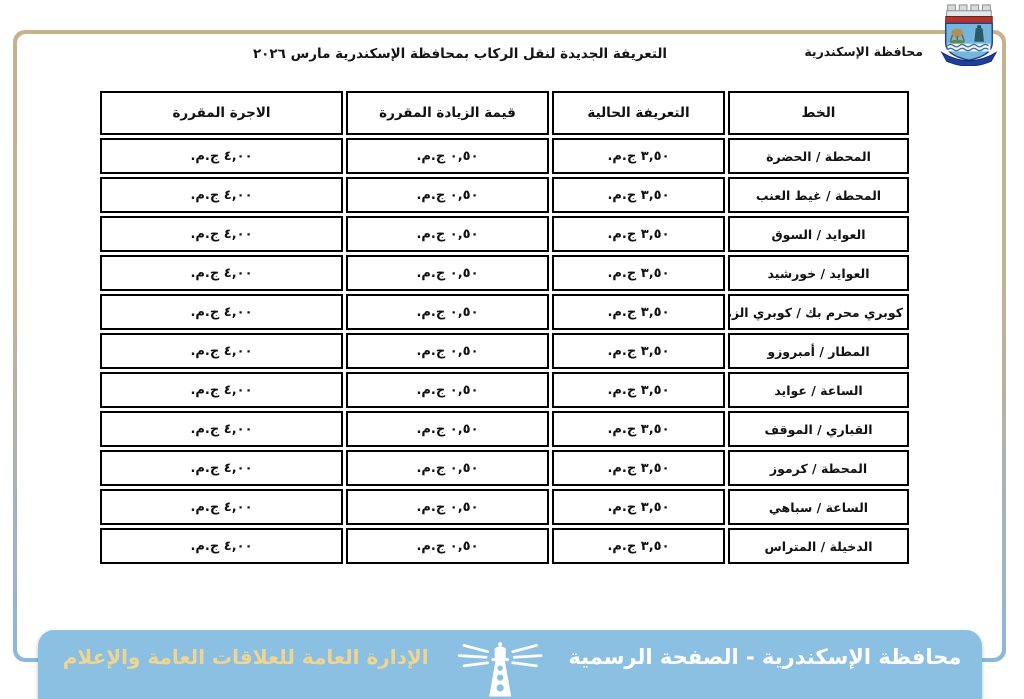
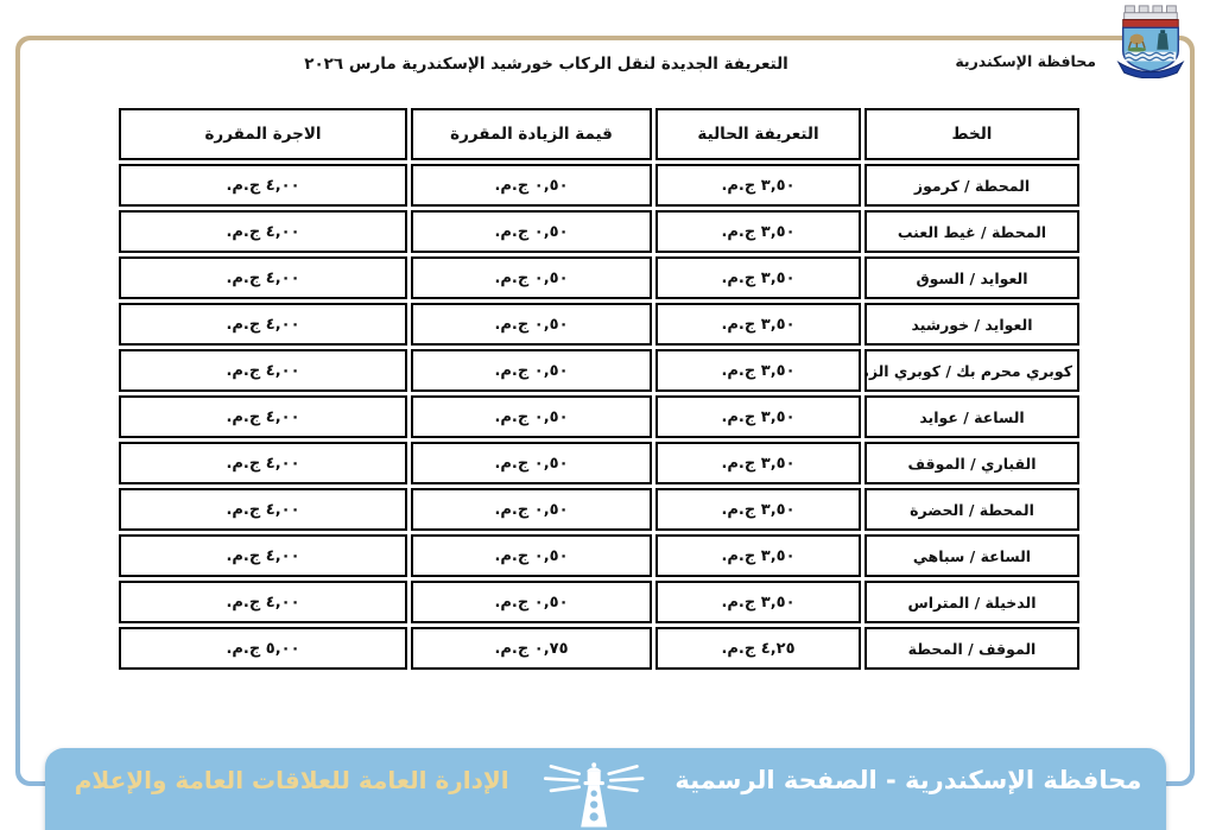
  محافظة الإسكندرية
- التعريفة الجديدة لنقل الركاب بمحافظة الإسكندرية مارس ٢٠٢٦
+ التعريفة الجديدة لنقل الركاب خورشيد الإسكندرية مارس ٢٠٢٦
  الخط	التعريفة الحالية	قيمة الزيادة المقررة	الاجرة المقررة
- المحطة / الحضرة	٣,٥٠ ج.م.	٠,٥٠ ج.م.	٤,٠٠ ج.م.
+ المحطة / كرموز	٣,٥٠ ج.م.	٠,٥٠ ج.م.	٤,٠٠ ج.م.
  المحطة / غيط العنب	٣,٥٠ ج.م.	٠,٥٠ ج.م.	٤,٠٠ ج.م.
  العوايد / السوق	٣,٥٠ ج.م.	٠,٥٠ ج.م.	٤,٠٠ ج.م.
  العوايد / خورشيد	٣,٥٠ ج.م.	٠,٥٠ ج.م.	٤,٠٠ ج.م.
  كوبري محرم بك / كوبري الزه	٣,٥٠ ج.م.	٠,٥٠ ج.م.	٤,٠٠ ج.م.
- المطار / أمبروزو	٣,٥٠ ج.م.	٠,٥٠ ج.م.	٤,٠٠ ج.م.
  الساعة / عوايد	٣,٥٠ ج.م.	٠,٥٠ ج.م.	٤,٠٠ ج.م.
  القباري / الموقف	٣,٥٠ ج.م.	٠,٥٠ ج.م.	٤,٠٠ ج.م.
- المحطة / كرموز	٣,٥٠ ج.م.	٠,٥٠ ج.م.	٤,٠٠ ج.م.
+ المحطة / الحضرة	٣,٥٠ ج.م.	٠,٥٠ ج.م.	٤,٠٠ ج.م.
  الساعة / سباهي	٣,٥٠ ج.م.	٠,٥٠ ج.م.	٤,٠٠ ج.م.
  الدخيلة / المتراس	٣,٥٠ ج.م.	٠,٥٠ ج.م.	٤,٠٠ ج.م.
+ الموقف / المحطة	٤,٢٥ ج.م.	٠,٧٥ ج.م.	٥,٠٠ ج.م.
  محافظة الإسكندرية - الصفحة الرسمية
  الإدارة العامة للعلاقات العامة والإعلام
